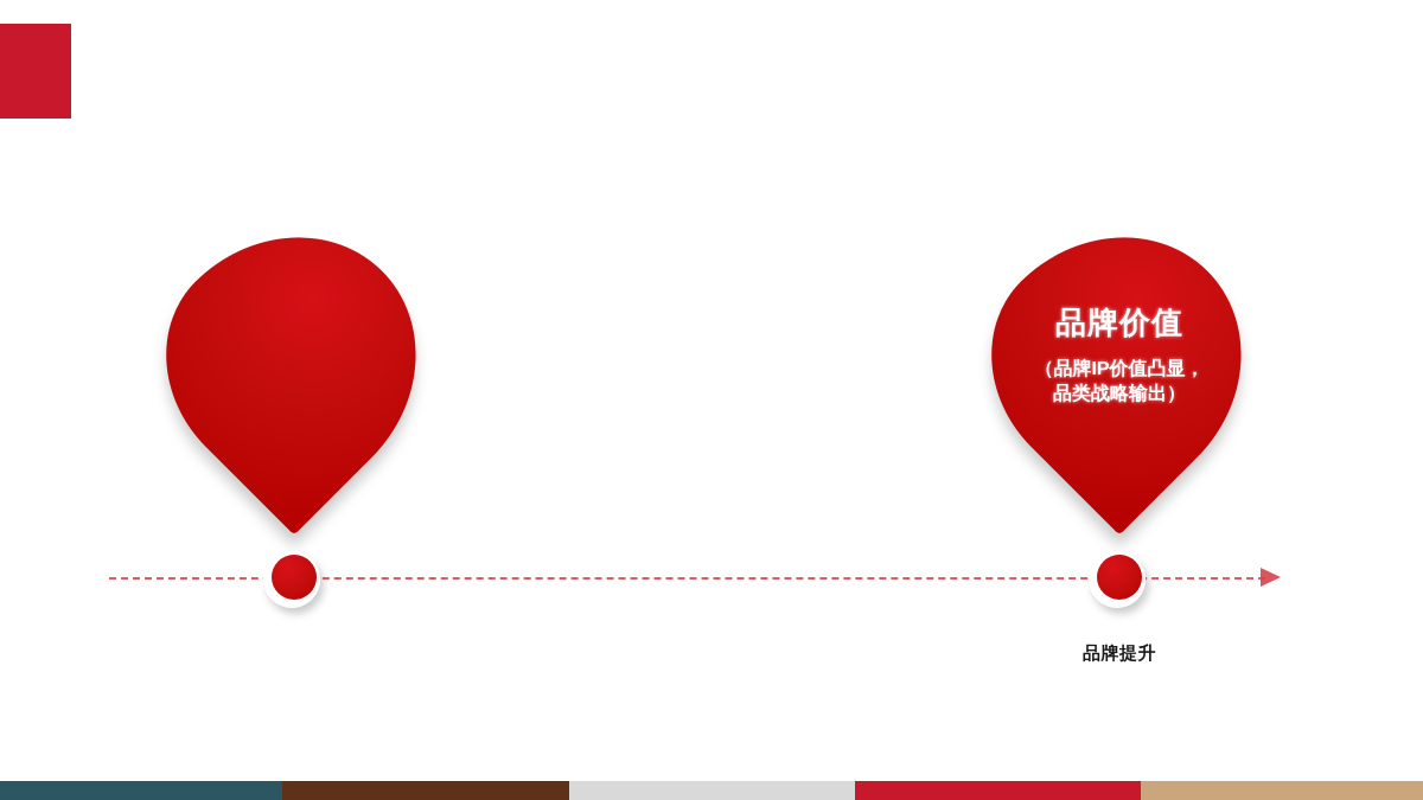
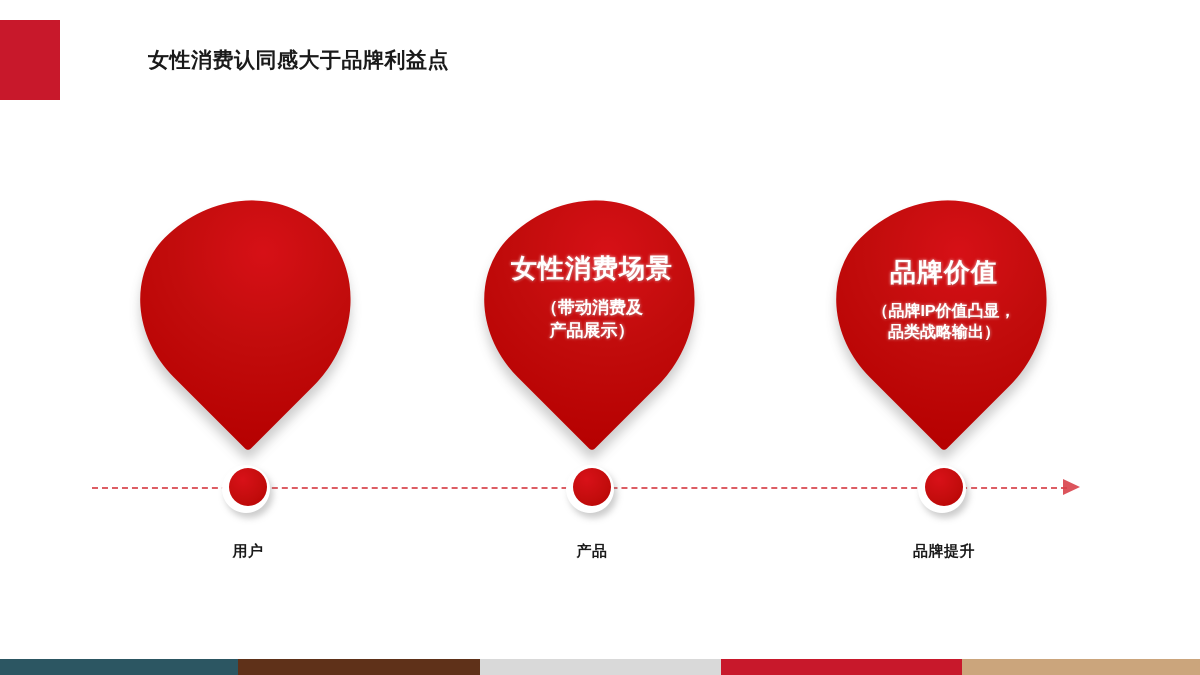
+ 女性消费认同感大于品牌利益点
+ 用户
+ 女性消费场景
+ （带动消费及
+ 产品展示）
+ 产品
  品牌价值
  （品牌IP价值凸显，
  品类战略输出）
  品牌提升
